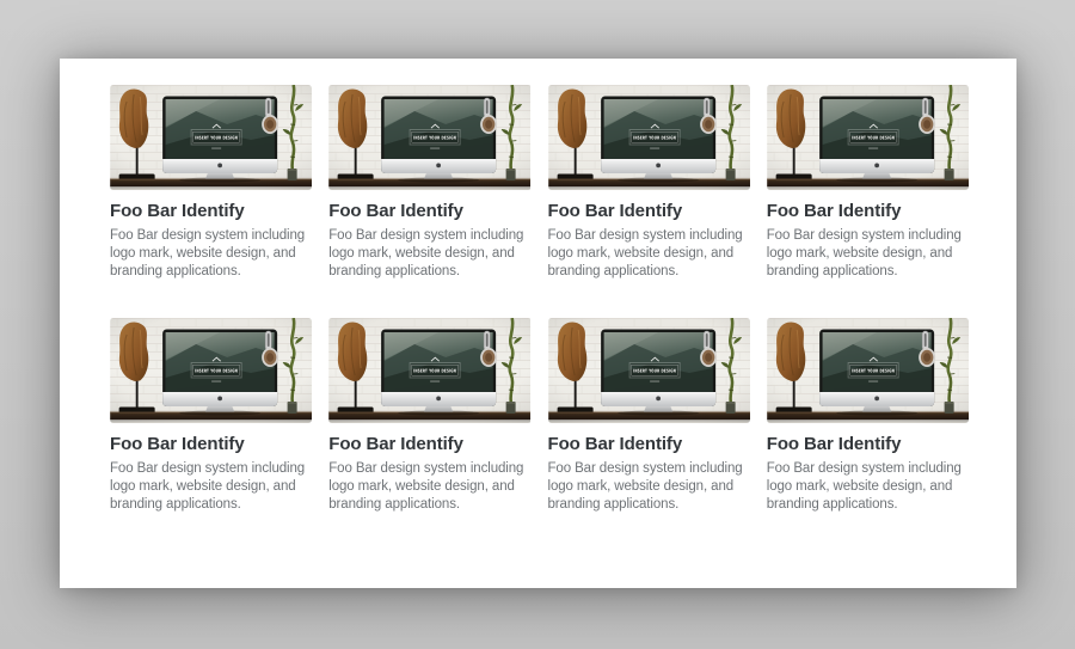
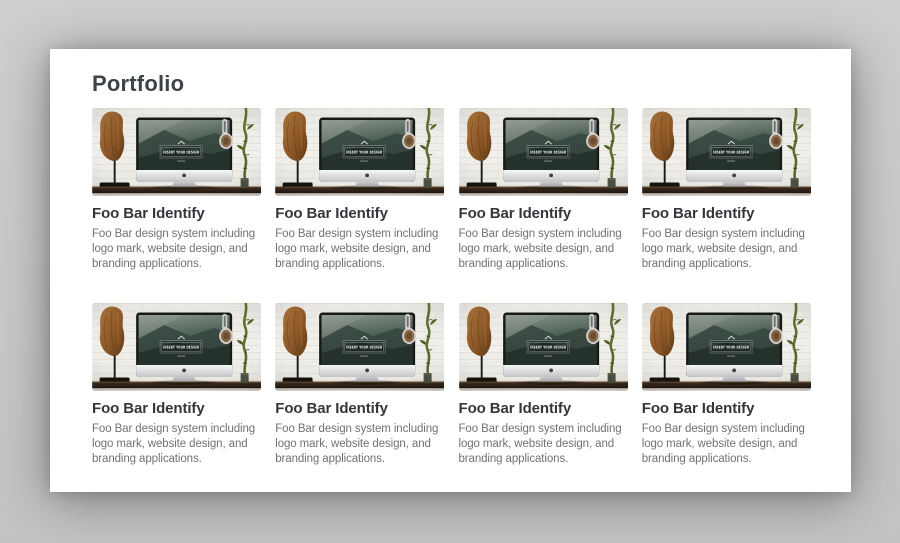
+ Portfolio
  Foo Bar Identify
  Foo Bar design system including logo mark, website design, and branding applications.
  Foo Bar Identify
  Foo Bar design system including logo mark, website design, and branding applications.
  Foo Bar Identify
  Foo Bar design system including logo mark, website design, and branding applications.
  Foo Bar Identify
  Foo Bar design system including logo mark, website design, and branding applications.
  Foo Bar Identify
  Foo Bar design system including logo mark, website design, and branding applications.
  Foo Bar Identify
  Foo Bar design system including logo mark, website design, and branding applications.
  Foo Bar Identify
  Foo Bar design system including logo mark, website design, and branding applications.
  Foo Bar Identify
  Foo Bar design system including logo mark, website design, and branding applications.
